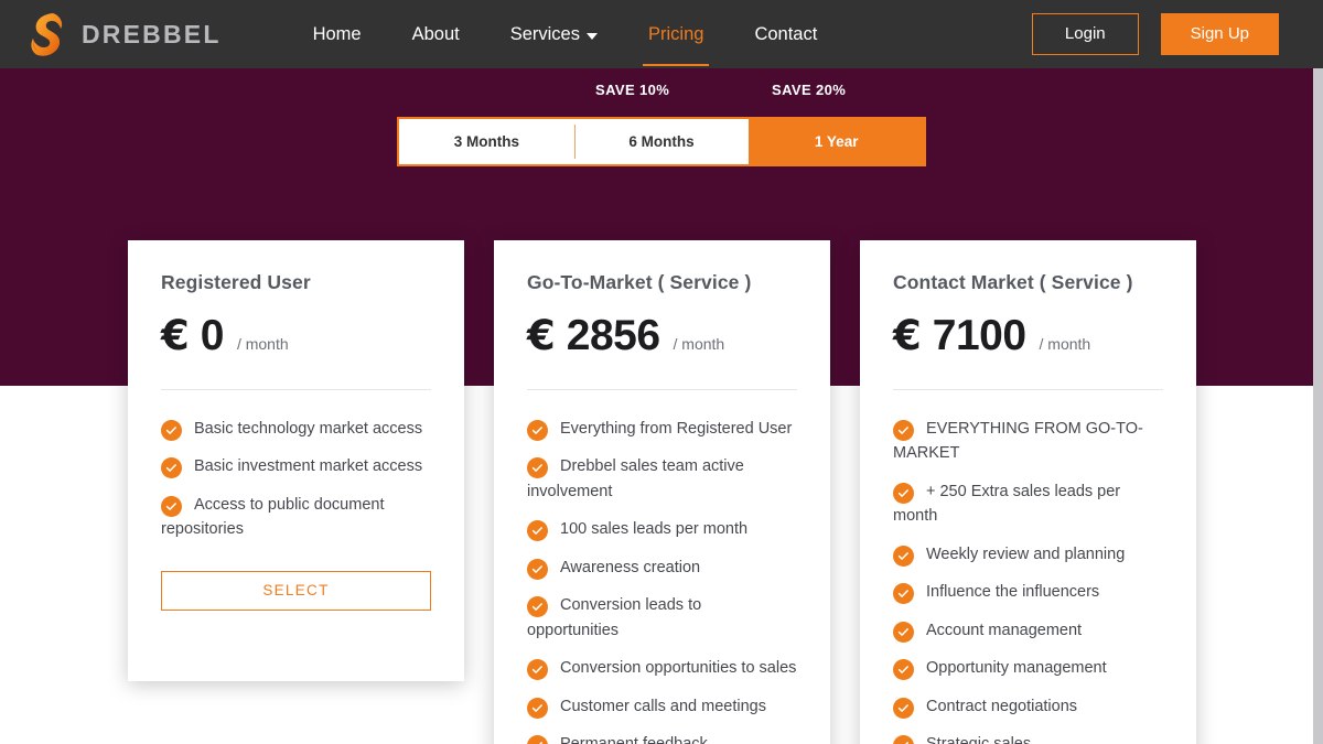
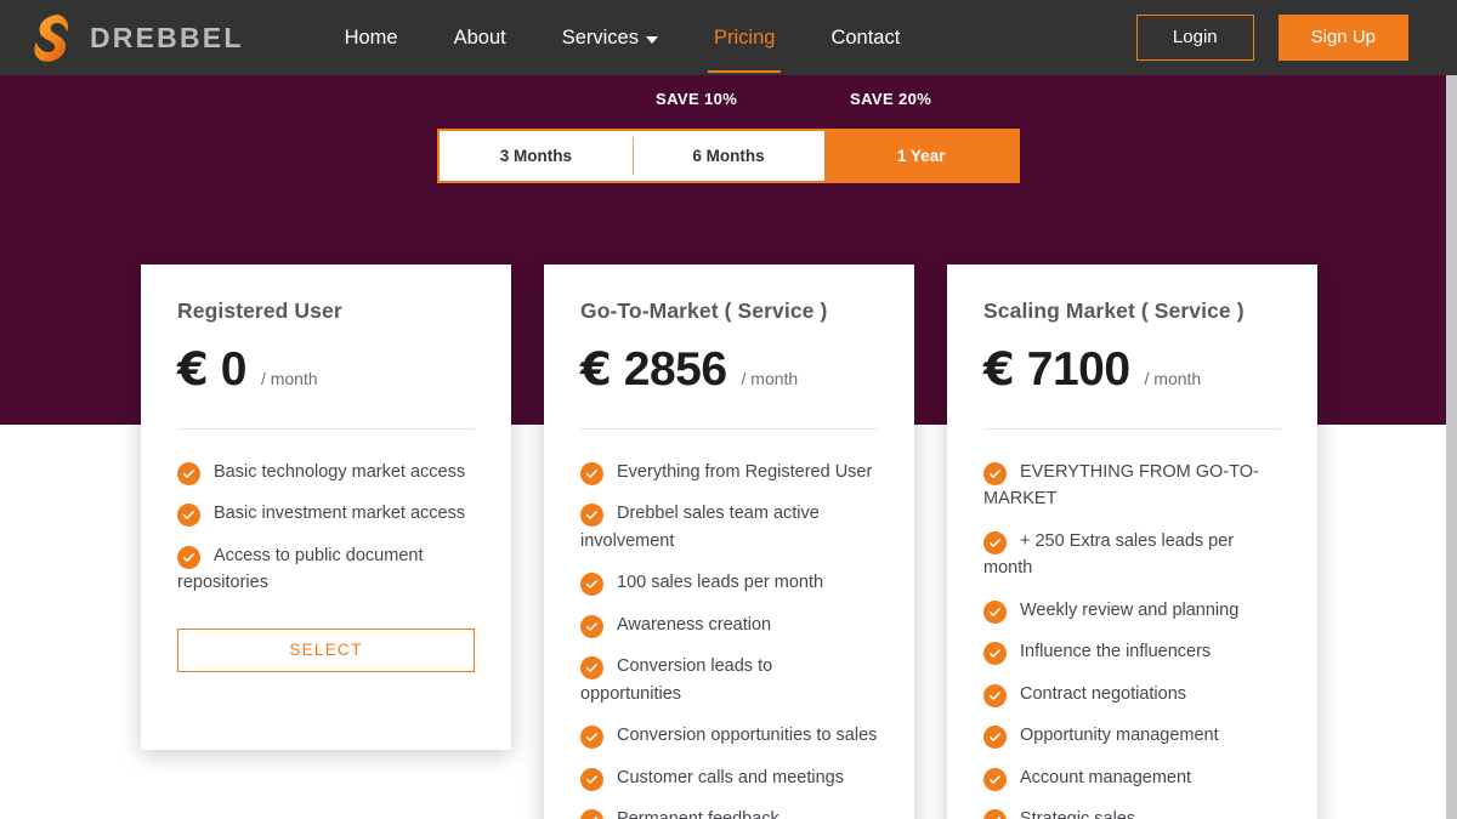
  DREBBEL
  Home
  About
  Services
  Pricing
  Contact
  Login
  Sign Up
  SAVE 10%
  SAVE 20%
  3 Months
  6 Months
  1 Year
  Registered User
  €
  0
  / month
  Basic technology market access
  Basic investment market access
  Access to public document repositories
  SELECT
  Go-To-Market ( Service )
  €
  2856
  / month
  Everything from Registered User
  Drebbel sales team active involvement
  100 sales leads per month
  Awareness creation
  Conversion leads to opportunities
  Conversion opportunities to sales
  Customer calls and meetings
- Contact Market ( Service )
+ Scaling Market ( Service )
  €
  7100
  / month
  EVERYTHING FROM GO-TO-MARKET
  + 250 Extra sales leads per month
  Weekly review and planning
  Influence the influencers
- Account management
+ Contract negotiations
  Opportunity management
- Contract negotiations
+ Account management
